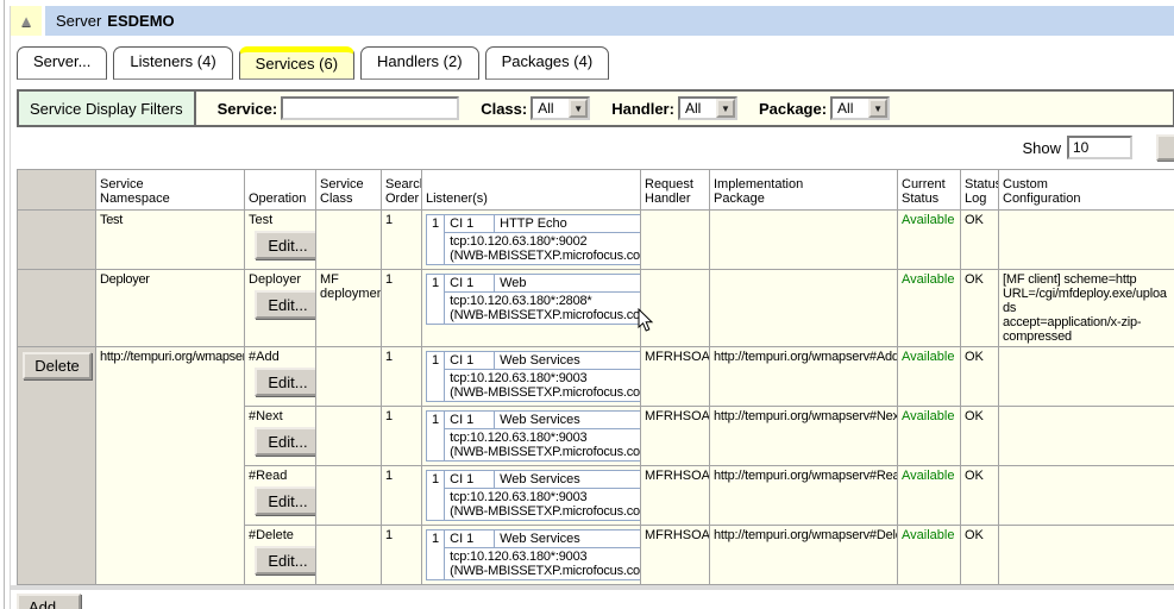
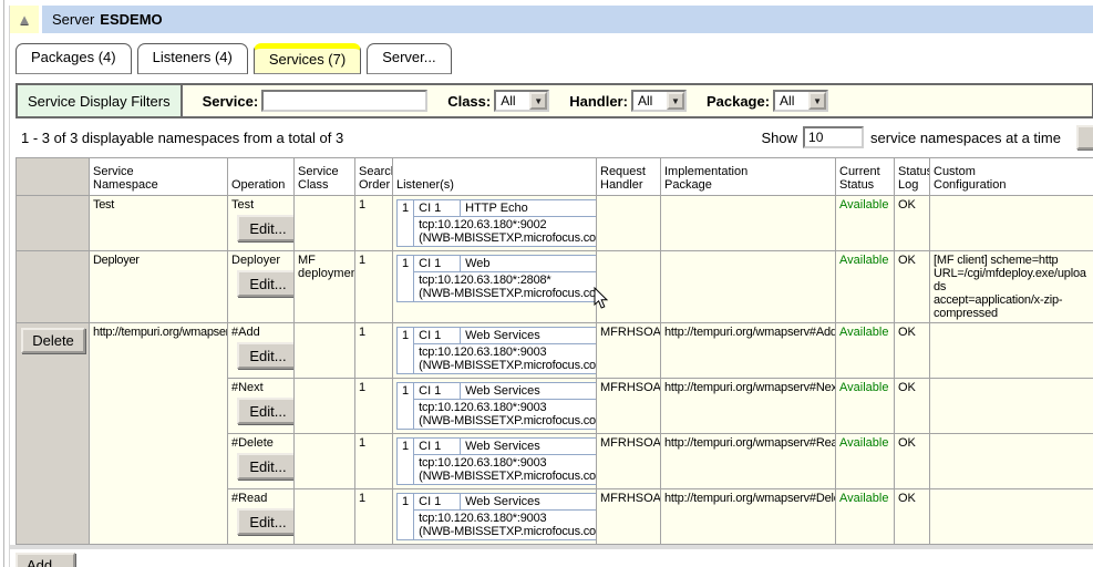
  ▲
  Server
  ESDEMO
- Server...
+ Packages (4)
  Listeners (4)
- Services (6)
+ Services (7)
- Handlers (2)
- Packages (4)
+ Server...
  Service Display Filters
  Service:
  Class:
  All
  ▼
  Handler:
  All
  ▼
  Package:
  All
  ▼
+ 1 - 3 of 3 displayable namespaces from a total of 3
  Show
  10
+ service namespaces at a time
  	Service Namespace	Operation	Service Class	Searc Order	Listener(s)	Request Handler	Implementation Package	Current Status	Statu Log	Custom Configuration
  	Test	Test Edit...		1
  1	CI 1	HTTP Echo
  tcp:10.120.63.180*:9002 (NWB-MBISSETXP.microfocus.co
  								Available	OK
  	Deployer	Deployer Edit...	MF deploymen	1
  1	CI 1	Web
  tcp:10.120.63.180*:2808* (NWB-MBISSETXP.microfocus.co
  								Available	OK	[MF client] scheme=http URL=/cgi/mfdeploy.exe/uploads accept=application/x-zip-compressed
  Delete	http://tempuri.org/wmapse	#Add Edit...		1
  1	CI 1	Web Services
  tcp:10.120.63.180*:9003 (NWB-MBISSETXP.microfocus.co
  						MFRHSOA	http://tempuri.org/wmapserv#Add	Available	OK
  #Next Edit...		1
  1	CI 1	Web Services
  tcp:10.120.63.180*:9003 (NWB-MBISSETXP.microfocus.co
  				MFRHSOA	http://tempuri.org/wmapserv#Nex	Available	OK
- #Read Edit...		1
+ #Delete Edit...		1
  1	CI 1	Web Services
  tcp:10.120.63.180*:9003 (NWB-MBISSETXP.microfocus.co
  				MFRHSOA	http://tempuri.org/wmapserv#Rea	Available	OK
- #Delete Edit...		1
+ #Read Edit...		1
  1	CI 1	Web Services
  tcp:10.120.63.180*:9003 (NWB-MBISSETXP.microfocus.co
  				MFRHSOA	http://tempuri.org/wmapserv#Del	Available	OK
  Add...
